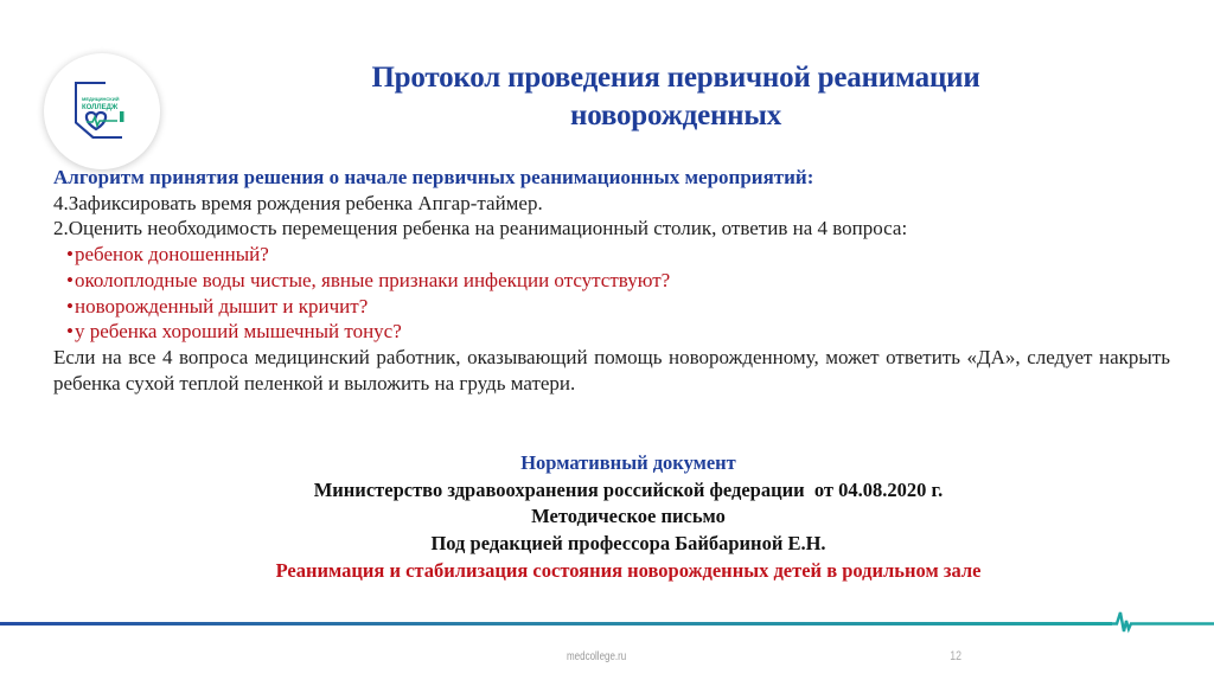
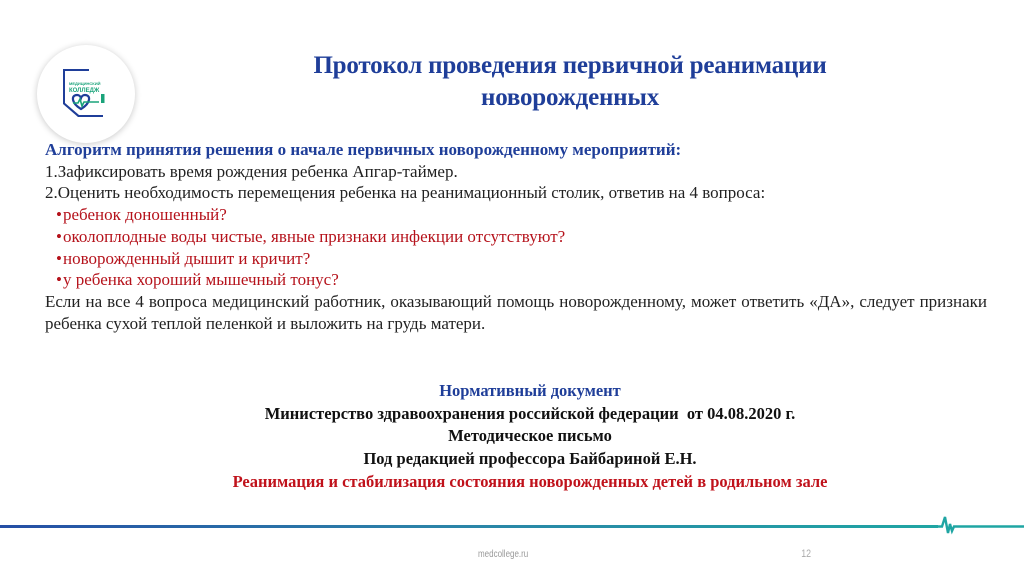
  Протокол проведения первичной реанимации
  новорожденных
- Алгоритм принятия решения о начале первичных реанимационных мероприятий:
+ Алгоритм принятия решения о начале первичных новорожденному мероприятий:
- 4.Зафиксировать время рождения ребенка Апгар-таймер.
+ 1.Зафиксировать время рождения ребенка Апгар-таймер.
  2.Оценить необходимость перемещения ребенка на реанимационный столик, ответив на 4 вопроса:
  •
  ребенок доношенный?
  •
  околоплодные воды чистые, явные признаки инфекции отсутствуют?
  •
  новорожденный дышит и кричит?
  •
  у ребенка хороший мышечный тонус?
- Если на все 4 вопроса медицинский работник, оказывающий помощь новорожденному, может ответить «ДА», следует накрыть ребенка сухой теплой пеленкой и выложить на грудь матери.
+ Если на все 4 вопроса медицинский работник, оказывающий помощь новорожденному, может ответить «ДА», следует признаки ребенка сухой теплой пеленкой и выложить на грудь матери.
  Нормативный документ
  Министерство здравоохранения российской федерации от 04.08.2020 г.
  Методическое письмо
  Под редакцией профессора Байбариной Е.Н.
  Реанимация и стабилизация состояния новорожденных детей в родильном зале
  medcollege.ru
  12
